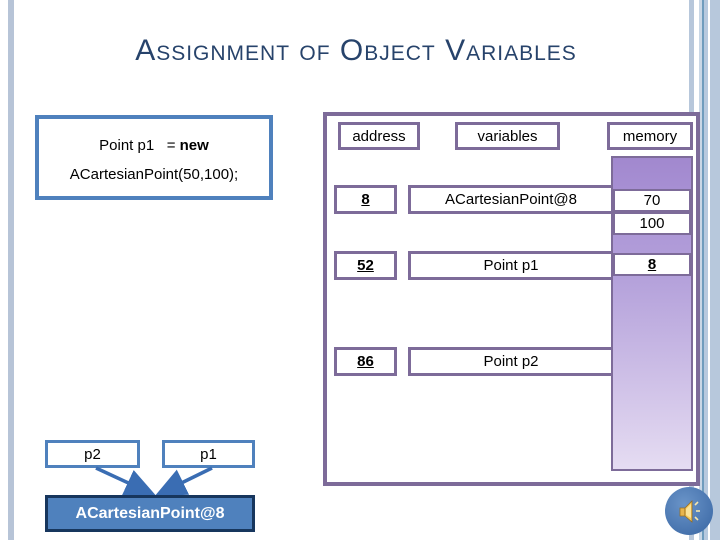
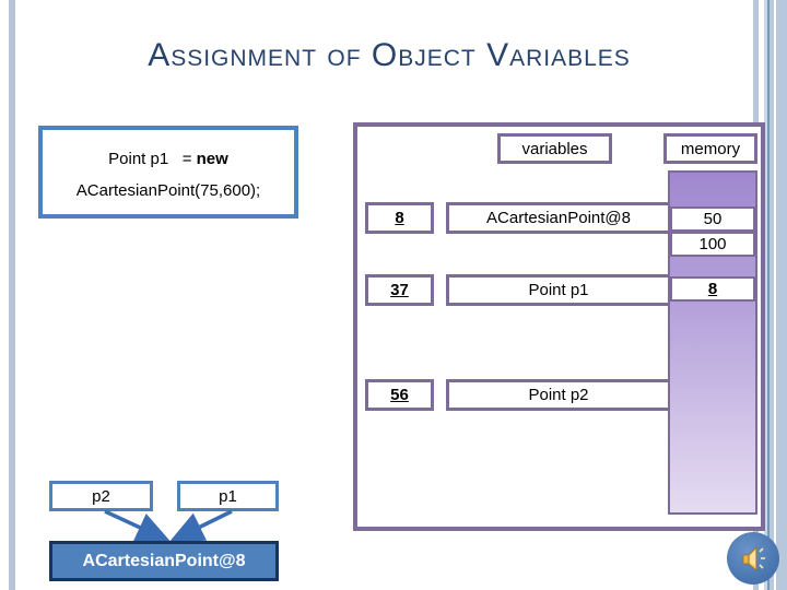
  Assignment of Object Variables
  Point p1 = new
- ACartesianPoint(50,100);
+ ACartesianPoint(75,600);
- address
  variables
  memory
  8
  ACartesianPoint@8
- 52
+ 37
  Point p1
- 86
+ 56
  Point p2
- 70
+ 50
  100
  8
  p2
  p1
  ACartesianPoint@8
